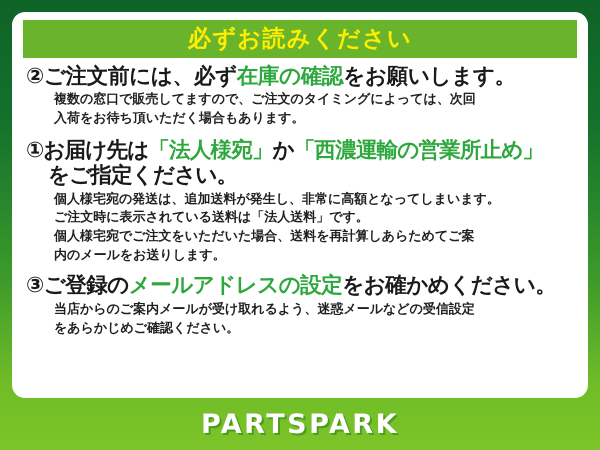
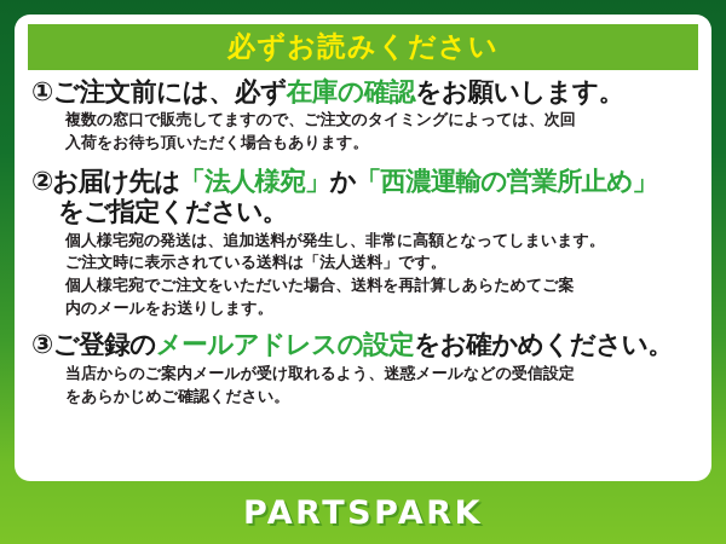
  必ずお読みください
- ②ご注文前には、必ず在庫の確認をお願いします。
+ ①ご注文前には、必ず在庫の確認をお願いします。
  複数の窓口で販売してますので、ご注文のタイミングによっては、次回
  入荷をお待ち頂いただく場合もあります。
- ①お届け先は「法人様宛」か「西濃運輸の営業所止め」
+ ②お届け先は「法人様宛」か「西濃運輸の営業所止め」
  をご指定ください。
  個人様宅宛の発送は、追加送料が発生し、非常に高額となってしまいます。
  ご注文時に表示されている送料は「法人送料」です。
  個人様宅宛でご注文をいただいた場合、送料を再計算しあらためてご案
  内のメールをお送りします。
  ③ご登録のメールアドレスの設定をお確かめください。
  当店からのご案内メールが受け取れるよう、迷惑メールなどの受信設定
  をあらかじめご確認ください。
  PARTSPARK
